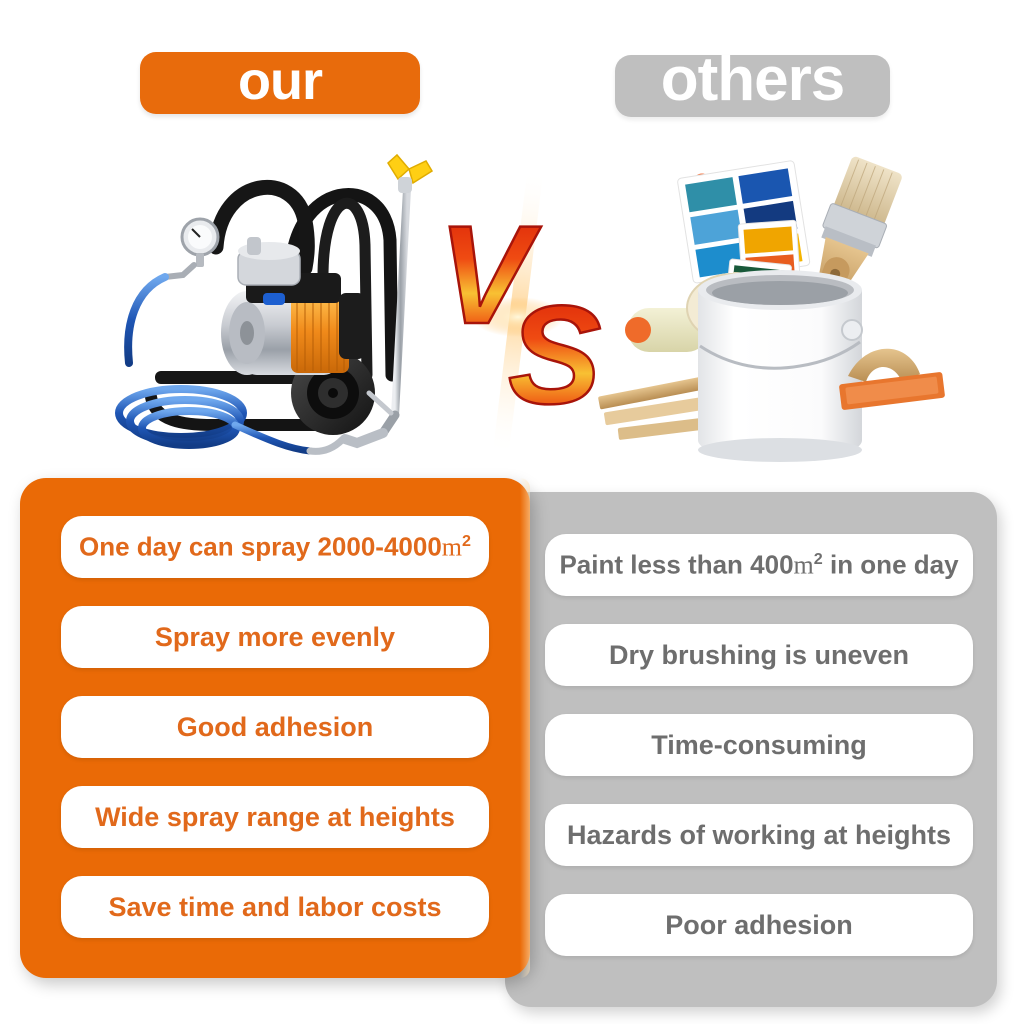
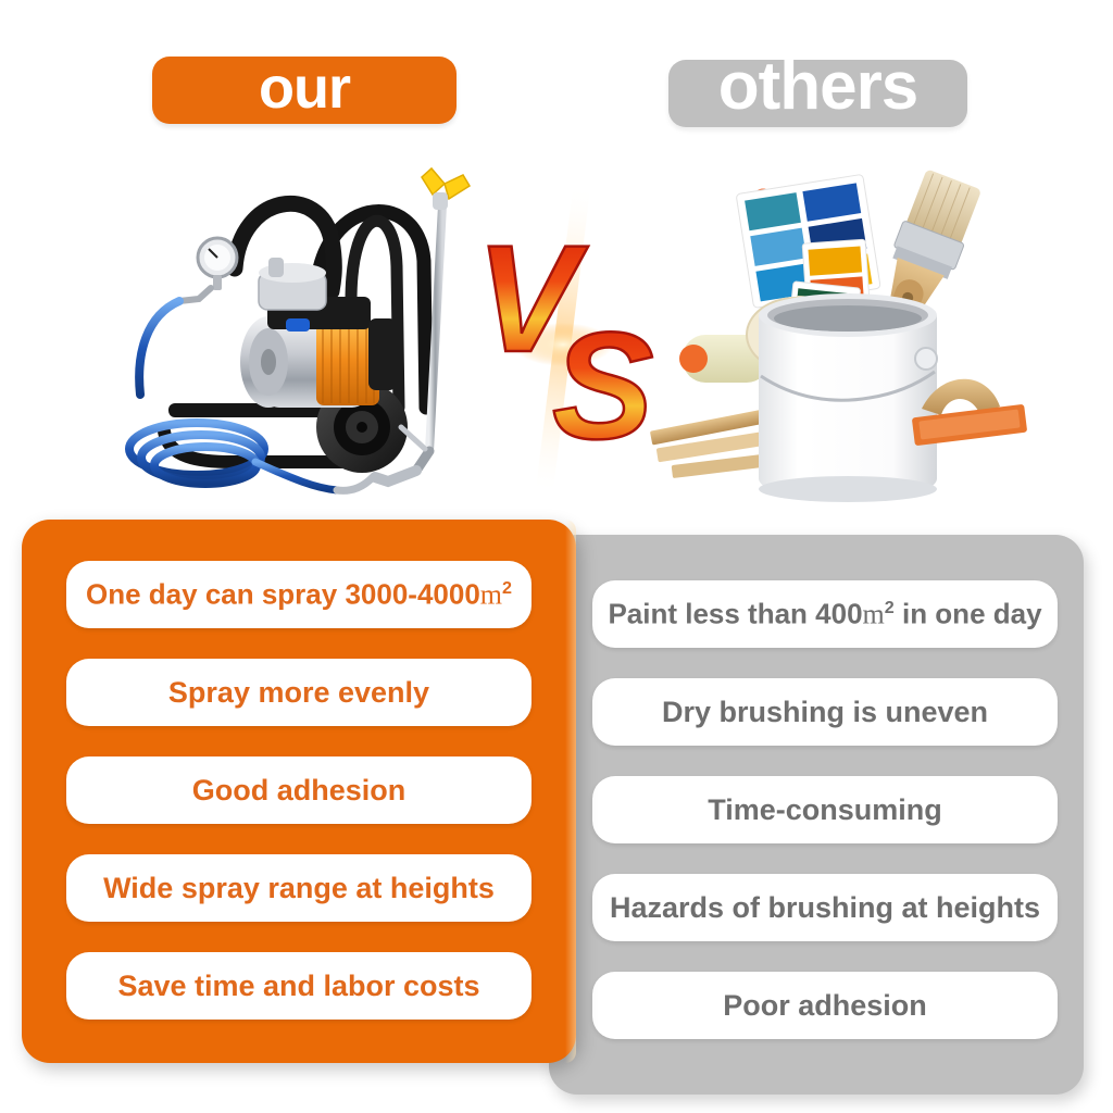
  our
  others
  V
  S
  Paint less than 400m2 in one day
  Dry brushing is uneven
  Time-consuming
- Hazards of working at heights
+ Hazards of brushing at heights
  Poor adhesion
- One day can spray 2000-4000m2
+ One day can spray 3000-4000m2
  Spray more evenly
  Good adhesion
  Wide spray range at heights
  Save time and labor costs
